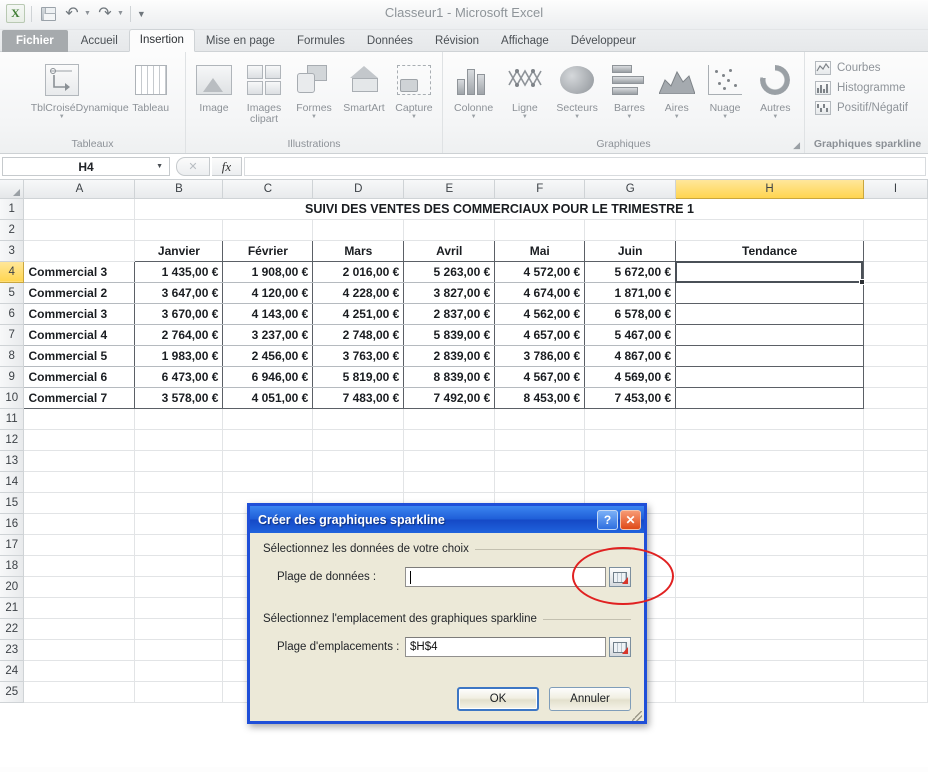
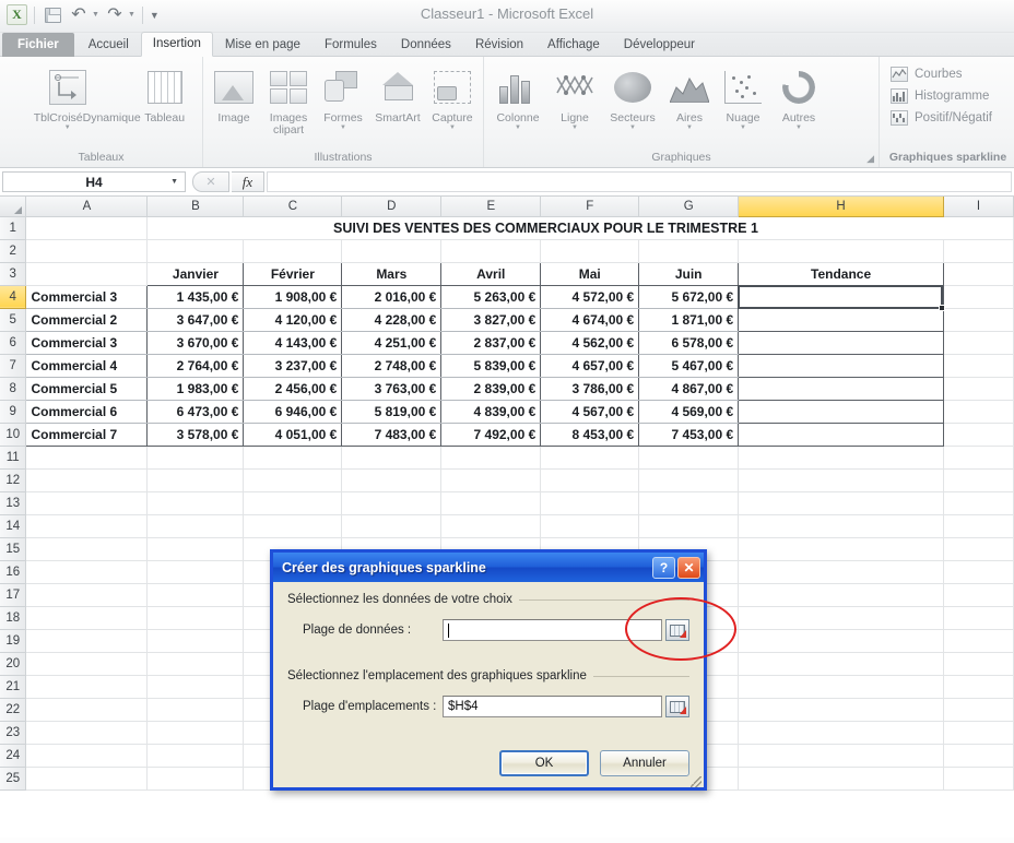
  X
  ↶
  ↷
  ▼
  Classeur1 - Microsoft Excel
  Fichier
  Accueil
  Insertion
  Mise en page
  Formules
  Données
  Révision
  Affichage
  Développeur
  TblCroiséDynamiq
  Tableau
  Tableaux
  Image
  Images clipart
  Formes
  SmartArt
  Capture
  Illustrations
  Colonne
  Ligne
  Secteurs
- Barres
  Aires
  Nuage
  Autres
  Graphiques
  ◢
  Courbes
  Histogramme
  Positif/Négatif
  Graphiques sparkline
  H4
  ✕
  fx
  	A	B	C	D	E	F	G	H	I
  1		SUIVI DES VENTES DES COMMERCIAUX POUR LE TRIMESTRE 1
  2
  3		Janvier	Février	Mars	Avril	Mai	Juin	Tendance
  4	Commercial 3	1 435,00 €	1 908,00 €	2 016,00 €	5 263,00 €	4 572,00 €	5 672,00 €
  5	Commercial 2	3 647,00 €	4 120,00 €	4 228,00 €	3 827,00 €	4 674,00 €	1 871,00 €
  6	Commercial 3	3 670,00 €	4 143,00 €	4 251,00 €	2 837,00 €	4 562,00 €	6 578,00 €
  7	Commercial 4	2 764,00 €	3 237,00 €	2 748,00 €	5 839,00 €	4 657,00 €	5 467,00 €
  8	Commercial 5	1 983,00 €	2 456,00 €	3 763,00 €	2 839,00 €	3 786,00 €	4 867,00 €
- 9	Commercial 6	6 473,00 €	6 946,00 €	5 819,00 €	8 839,00 €	4 567,00 €	4 569,00 €
+ 9	Commercial 6	6 473,00 €	6 946,00 €	5 819,00 €	4 839,00 €	4 567,00 €	4 569,00 €
  10	Commercial 7	3 578,00 €	4 051,00 €	7 483,00 €	7 492,00 €	8 453,00 €	7 453,00 €
  11
  12
  13
  14
  15
  16
  17
  18
+ 19
  20
  21
  22
  23
  24
  25
  Créer des graphiques sparkline
  ?
  ✕
  Sélectionnez les données de votre choix
  Plage de données :
  Sélectionnez l'emplacement des graphiques sparkline
  Plage d'emplacements :
  $H$4
  OK
  Annuler
